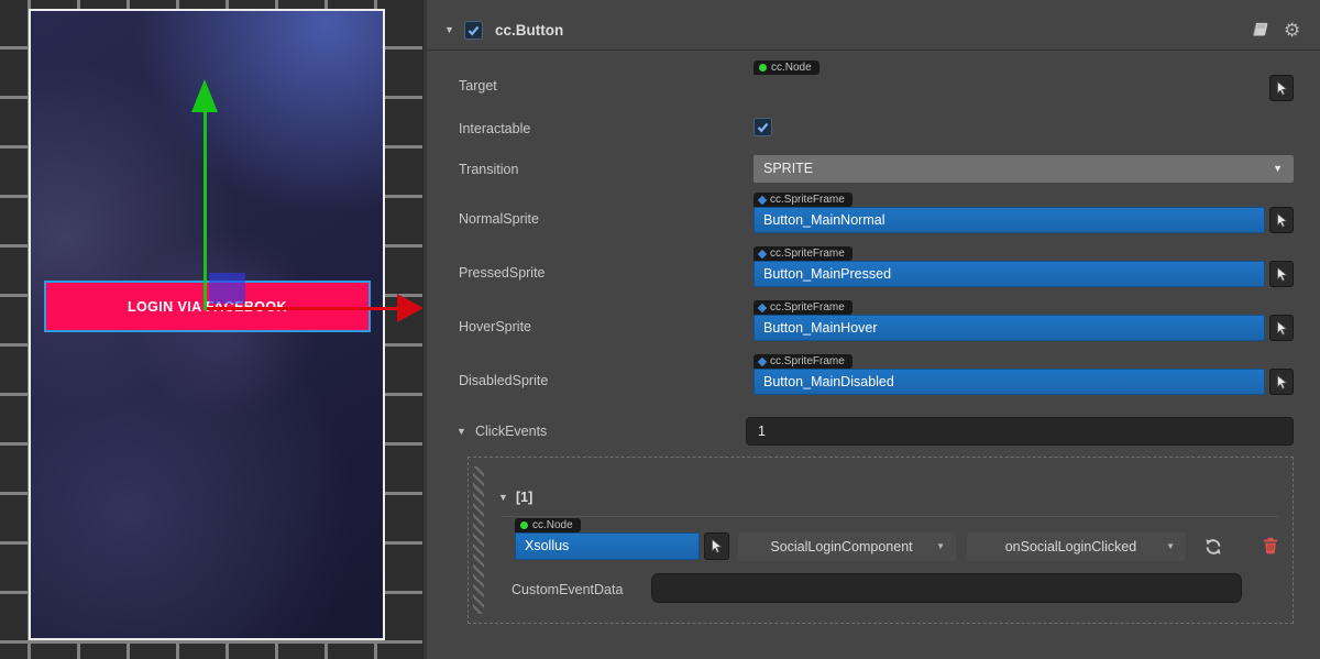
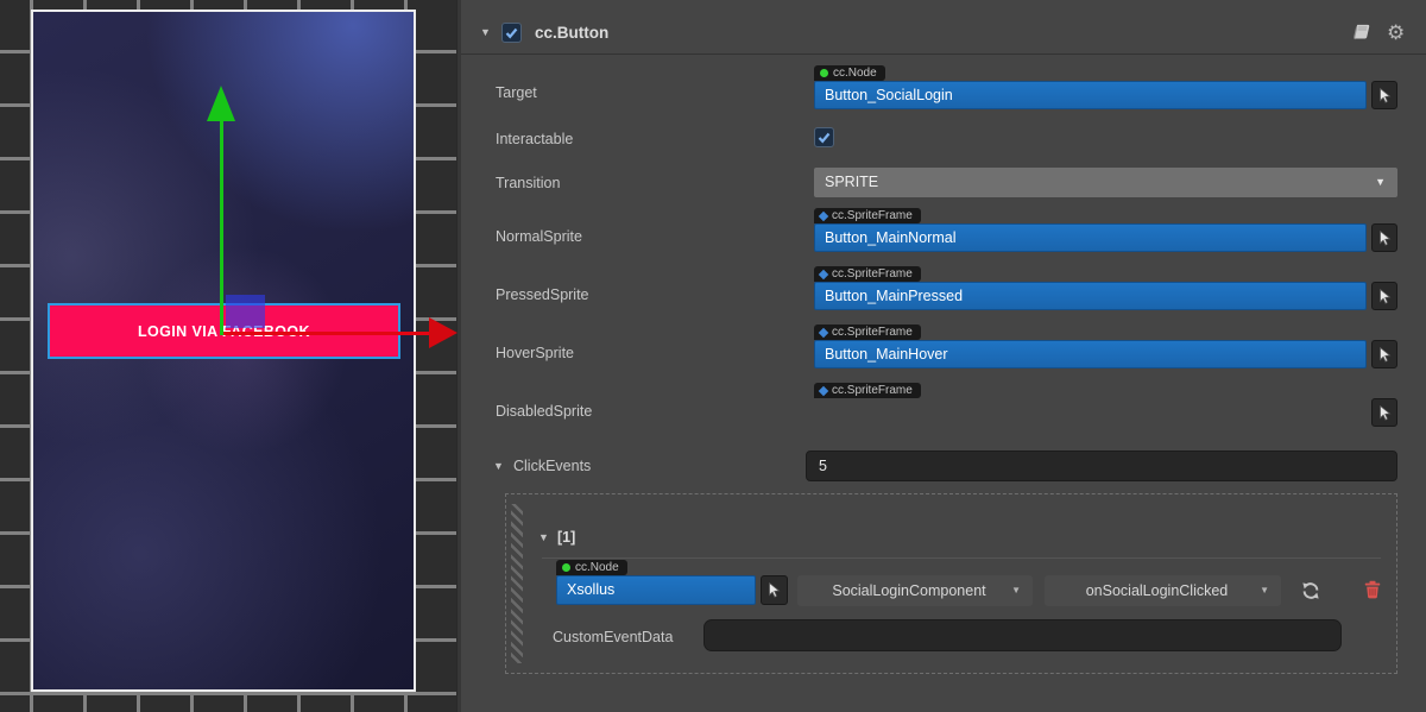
  ▼
  cc.Button
  ⚙
  Target
  cc.Node
+ Button_SocialLogin
  Interactable
  Transition
  SPRITE
  ▼
  NormalSprite
  cc.SpriteFrame
  Button_MainNormal
  PressedSprite
  cc.SpriteFrame
  Button_MainPressed
  HoverSprite
  cc.SpriteFrame
  Button_MainHover
  DisabledSprite
  cc.SpriteFrame
- Button_MainDisabled
  ▼
  ClickEvents
- 1
+ 5
  ▼
  [1]
  cc.Node
  Xsollus
  SocialLoginComponent
  ▼
  onSocialLoginClicked
  ▼
  CustomEventData
